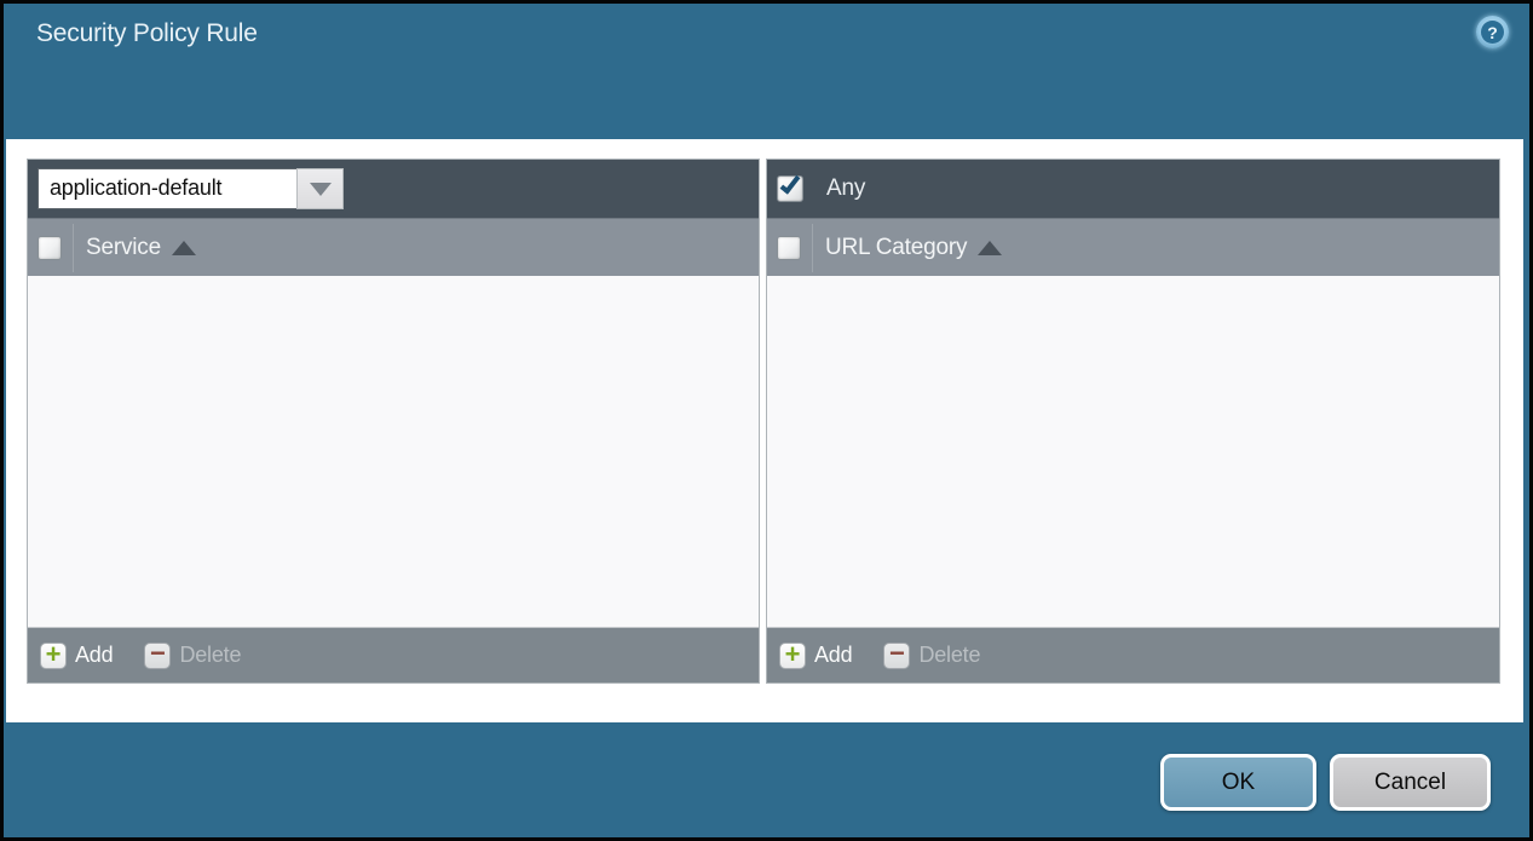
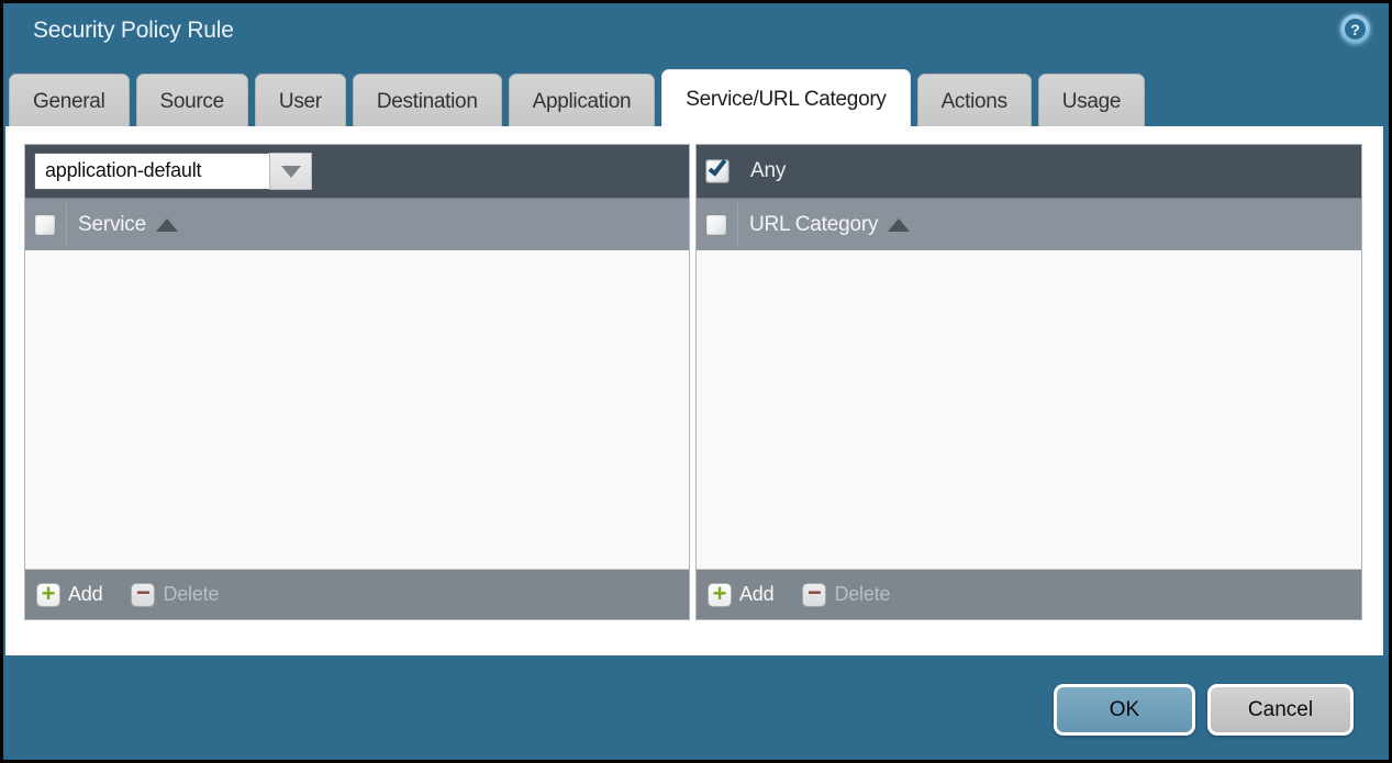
  Security Policy Rule
  ?
+ General
+ Source
+ User
+ Destination
+ Application
+ Service/URL Category
+ Actions
+ Usage
  application-default
  Service
  +
  Add
  −
  Delete
  Any
  URL Category
  +
  Add
  −
  Delete
  OK
  Cancel
